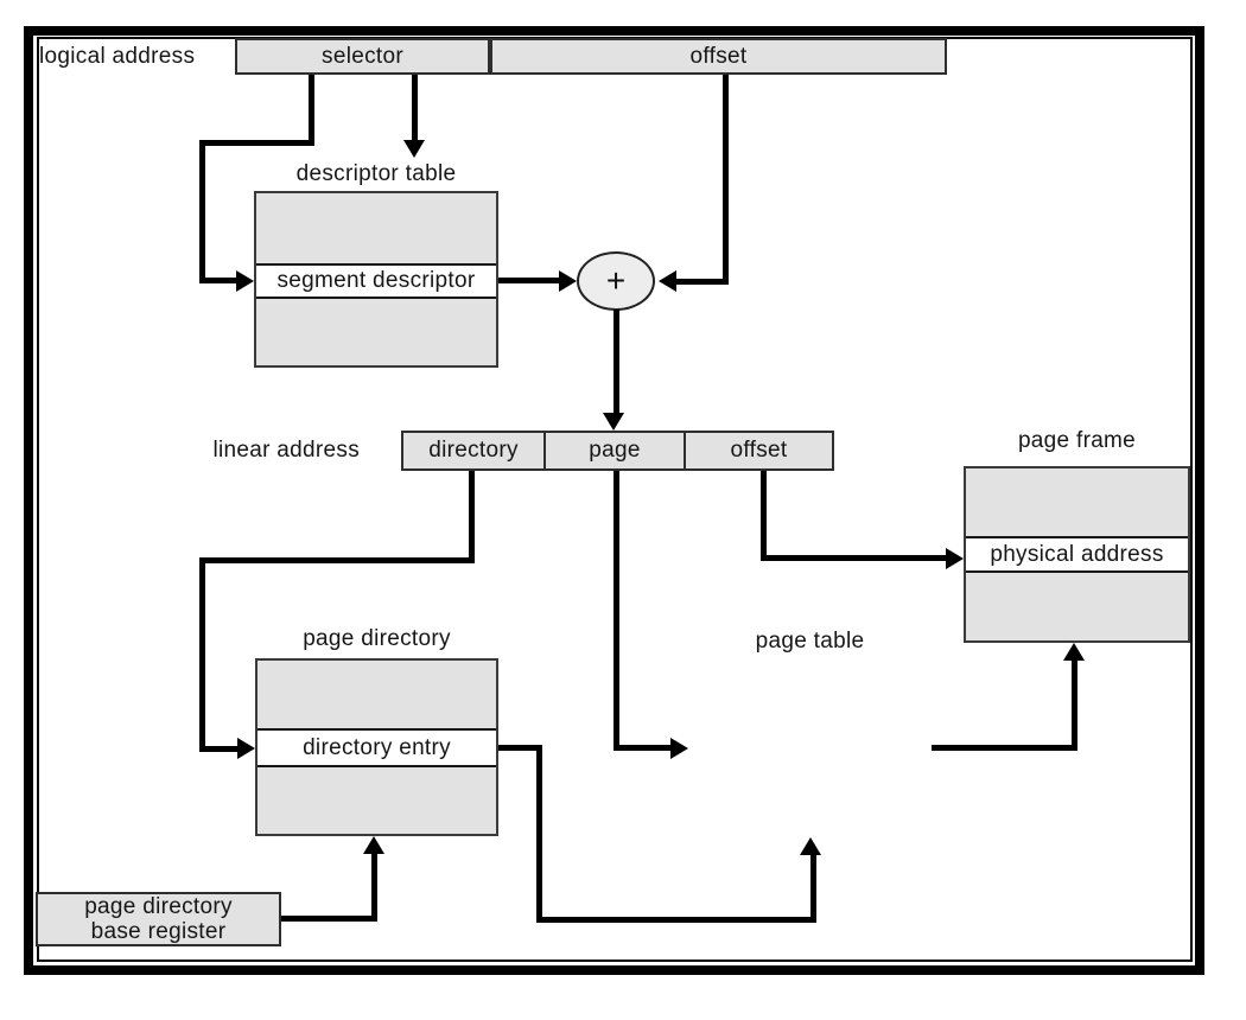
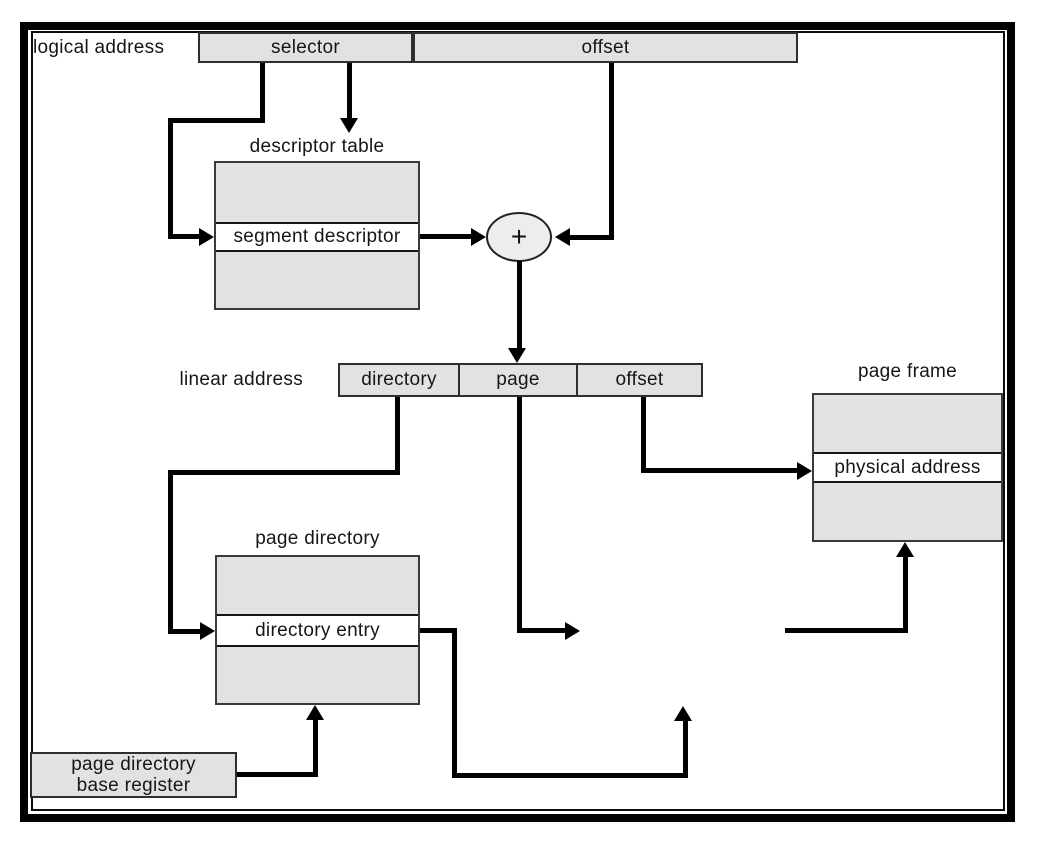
  logical address
  selector
  offset
  descriptor table
  segment descriptor
  +
  linear address
  directory
  page
  offset
  page frame
  physical address
  page directory
  directory entry
- page table
  page directory
  base register
